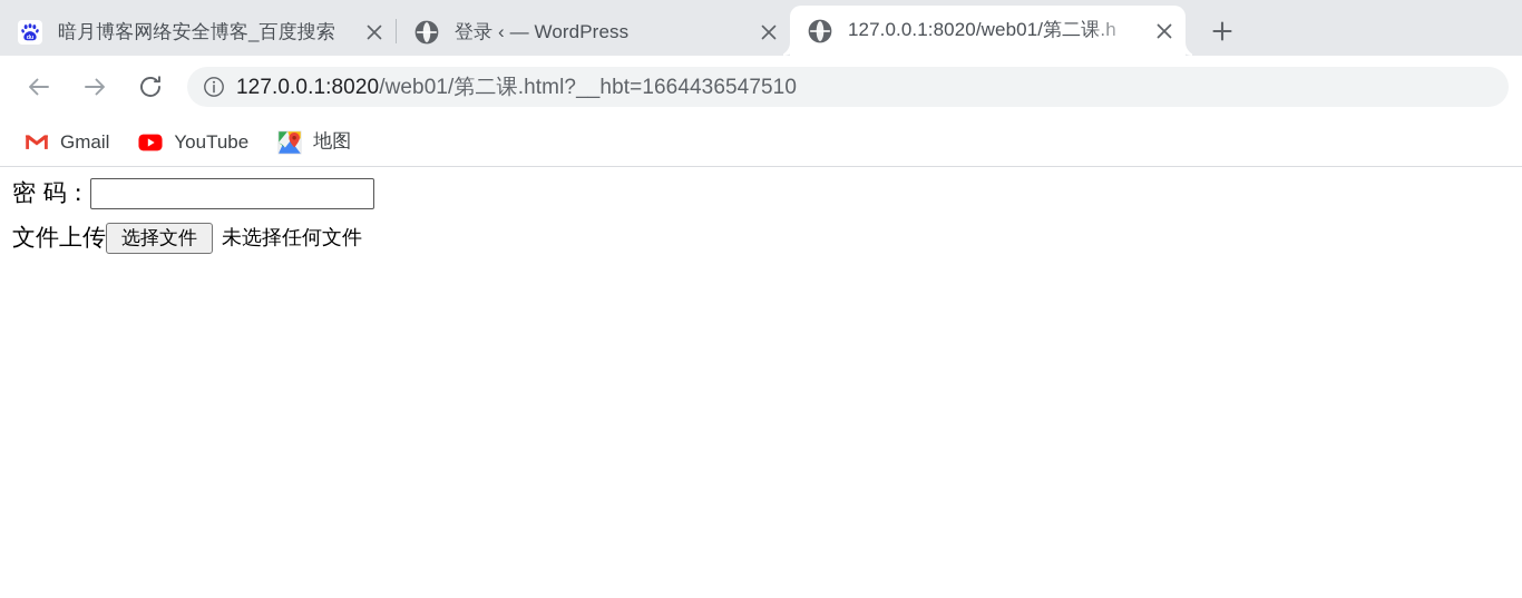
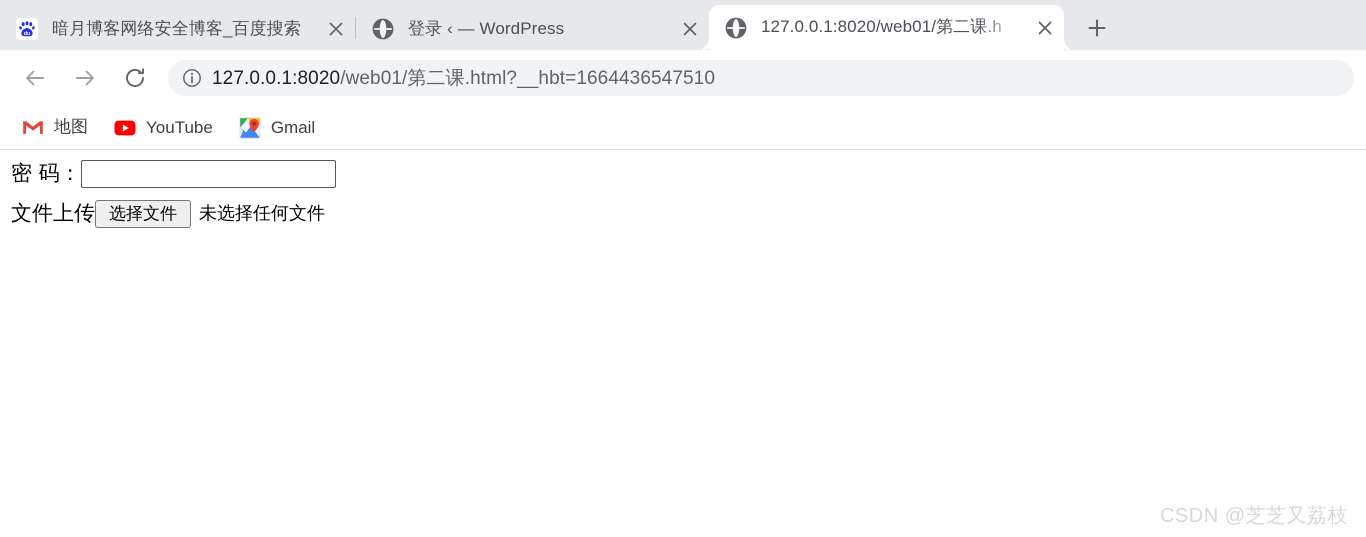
  暗月博客网络安全博客_百度搜索
  登录 ‹ — WordPress
  127.0.0.1:8020/web01/第二课.h
  127.0.0.1:8020/web01/第二课.html?__hbt=1664436547510
- Gmail
+ 地图
  YouTube
- 地图
+ Gmail
  密 码：
  文件上传
  选择文件
  未选择任何文件
+ CSDN @芝芝又荔枝
